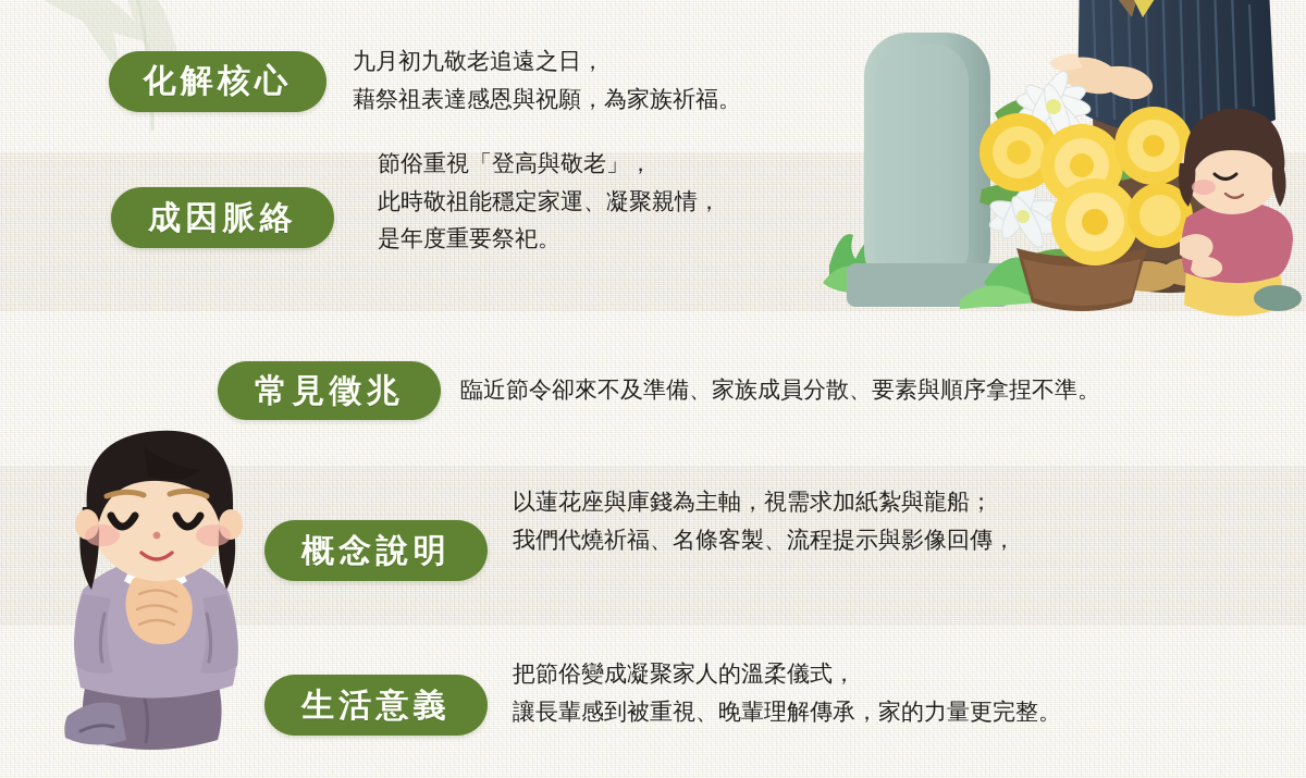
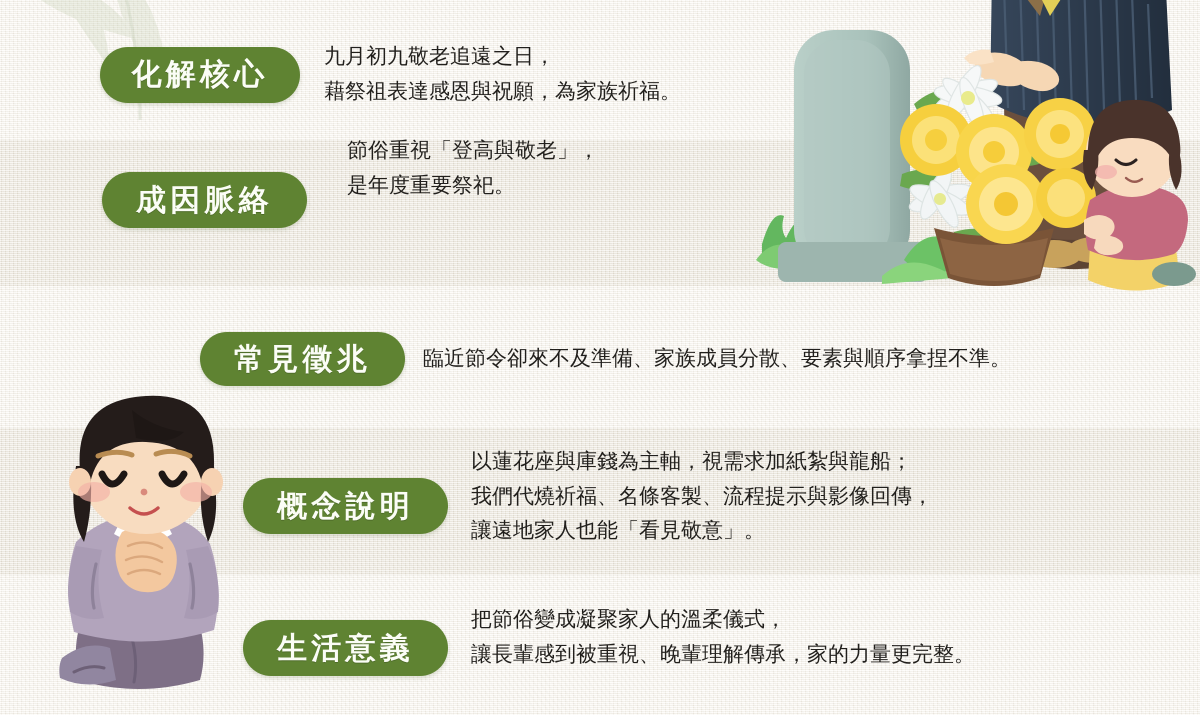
  化解核心
  九月初九敬老追遠之日，
  藉祭祖表達感恩與祝願，為家族祈福。
  成因脈絡
  節俗重視「登高與敬老」，
- 此時敬祖能穩定家運、凝聚親情，
  是年度重要祭祀。
  常見徵兆
  臨近節令卻來不及準備、家族成員分散、要素與順序拿捏不準。
  概念說明
  以蓮花座與庫錢為主軸，視需求加紙紮與龍船；
  我們代燒祈福、名條客製、流程提示與影像回傳，
+ 讓遠地家人也能「看見敬意」。
  生活意義
  把節俗變成凝聚家人的溫柔儀式，
  讓長輩感到被重視、晚輩理解傳承，家的力量更完整。
